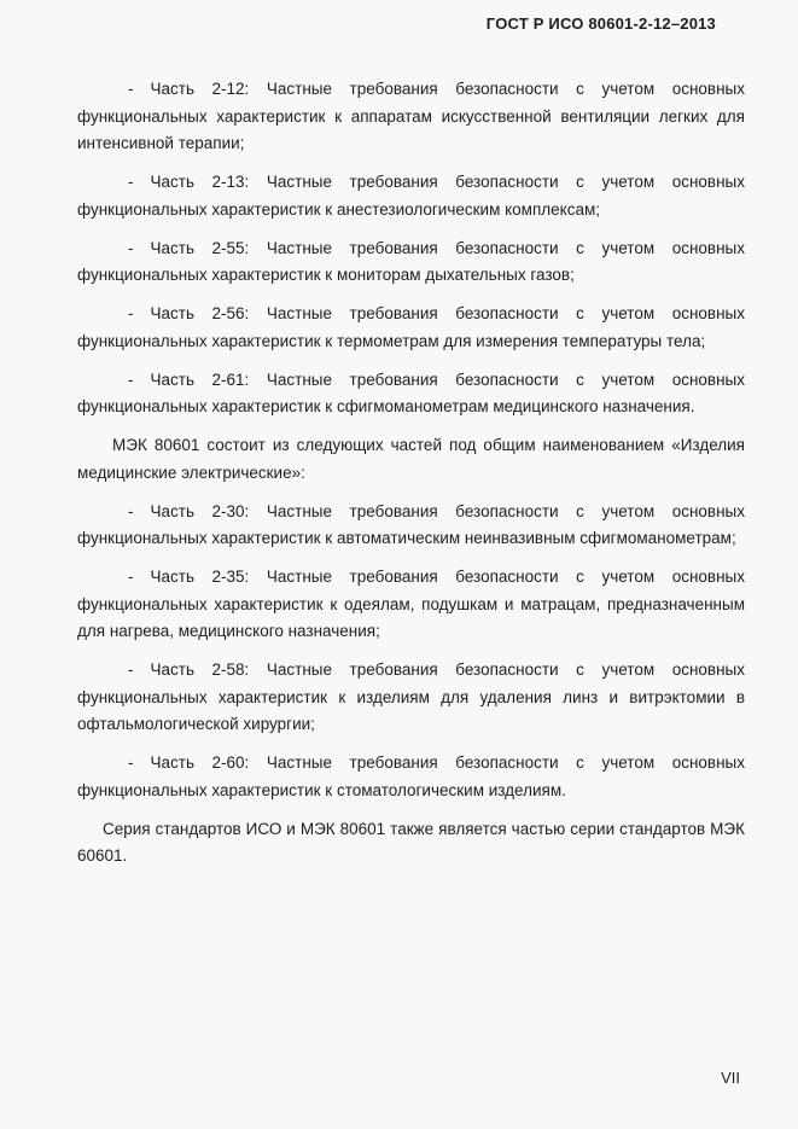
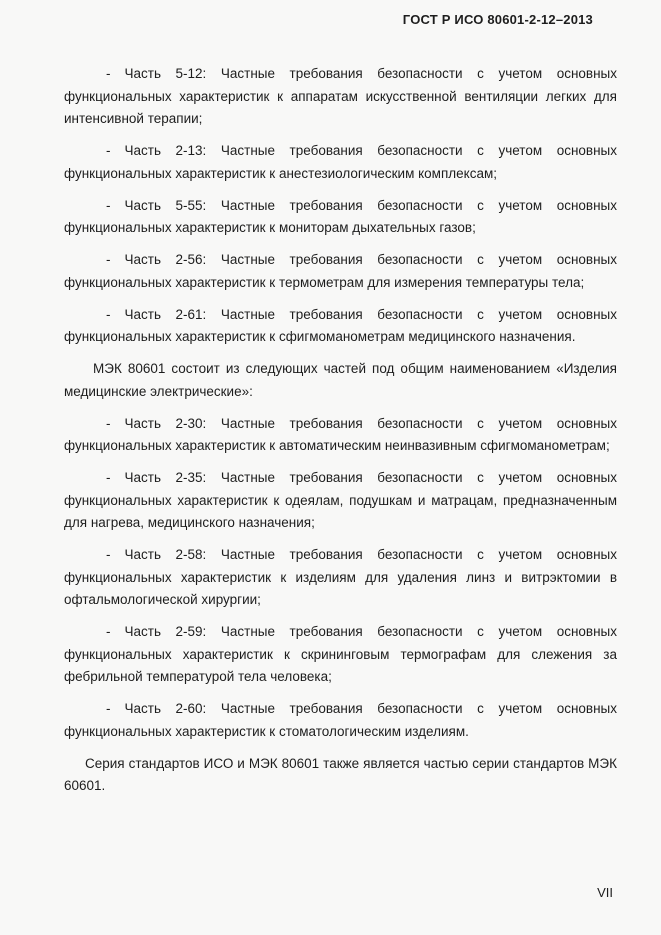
  ГОСТ Р ИСО 80601-2-12–2013
- - Часть 2-12: Частные требования безопасности с учетом основных функциональных характеристик к аппаратам искусственной вентиляции легких для интенсивной терапии;
+ - Часть 5-12: Частные требования безопасности с учетом основных функциональных характеристик к аппаратам искусственной вентиляции легких для интенсивной терапии;
  - Часть 2-13: Частные требования безопасности с учетом основных функциональных характеристик к анестезиологическим комплексам;
- - Часть 2-55: Частные требования безопасности с учетом основных функциональных характеристик к мониторам дыхательных газов;
+ - Часть 5-55: Частные требования безопасности с учетом основных функциональных характеристик к мониторам дыхательных газов;
  - Часть 2-56: Частные требования безопасности с учетом основных функциональных характеристик к термометрам для измерения температуры тела;
  - Часть 2-61: Частные требования безопасности с учетом основных функциональных характеристик к сфигмоманометрам медицинского назначения.
  МЭК 80601 состоит из следующих частей под общим наименованием «Изделия медицинские электрические»:
  - Часть 2-30: Частные требования безопасности с учетом основных функциональных характеристик к автоматическим неинвазивным сфигмоманометрам;
  - Часть 2-35: Частные требования безопасности с учетом основных функциональных характеристик к одеялам, подушкам и матрацам, предназначенным для нагрева, медицинского назначения;
  - Часть 2-58: Частные требования безопасности с учетом основных функциональных характеристик к изделиям для удаления линз и витрэктомии в офтальмологической хирургии;
+ - Часть 2-59: Частные требования безопасности с учетом основных функциональных характеристик к скрининговым термографам для слежения за фебрильной температурой тела человека;
  - Часть 2-60: Частные требования безопасности с учетом основных функциональных характеристик к стоматологическим изделиям.
  Серия стандартов ИСО и МЭК 80601 также является частью серии стандартов МЭК 60601.
  VII
